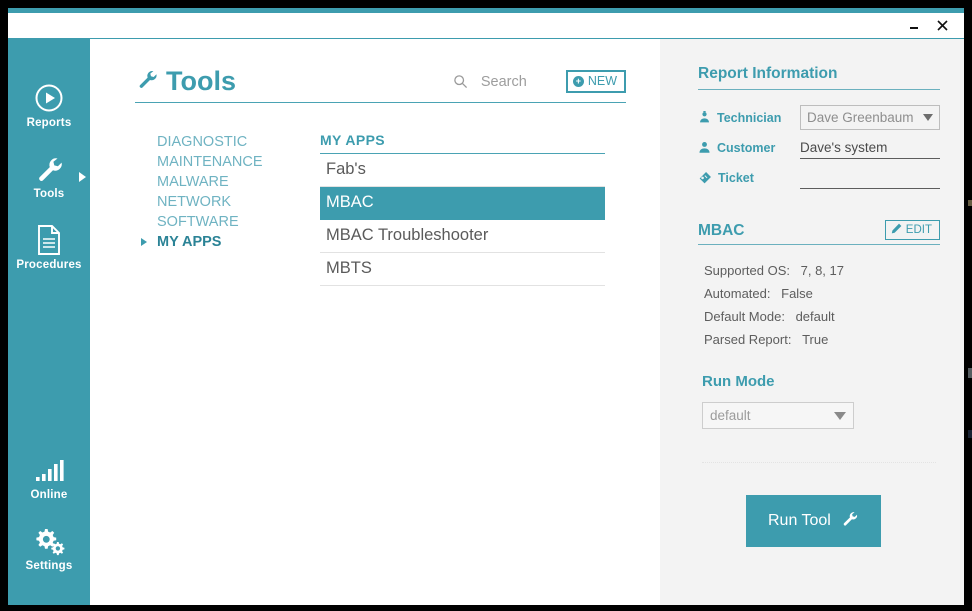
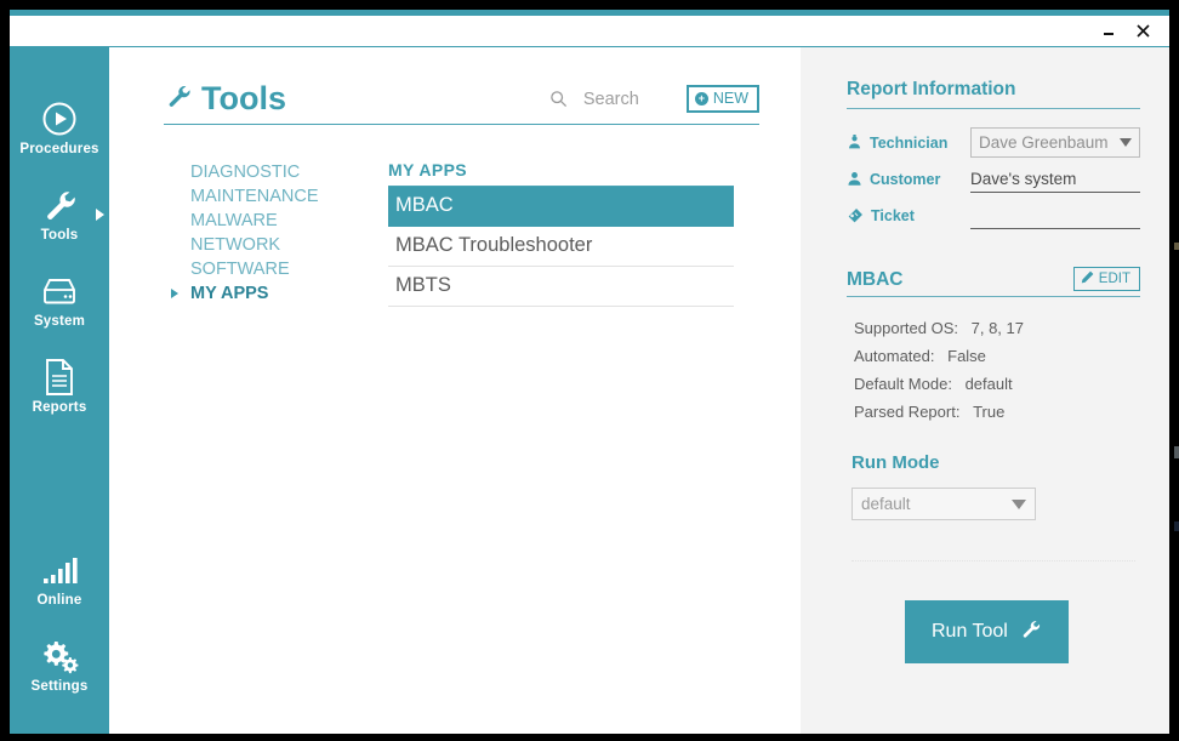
- Reports
+ Procedures
  Tools
+ System
- Procedures
+ Reports
  Online
  Settings
  Tools
  Search
  +
  NEW
  DIAGNOSTIC
  MAINTENANCE
  MALWARE
  NETWORK
  SOFTWARE
  MY APPS
  MY APPS
- Fab's
  MBAC
  MBAC Troubleshooter
  MBTS
  Report Information
  Technician
  Dave Greenbaum
  Customer
  Dave's system
  Ticket
  MBAC
  EDIT
  Supported OS: 7, 8, 17
  Automated: False
  Default Mode: default
  Parsed Report: True
  Run Mode
  default
  Run Tool
